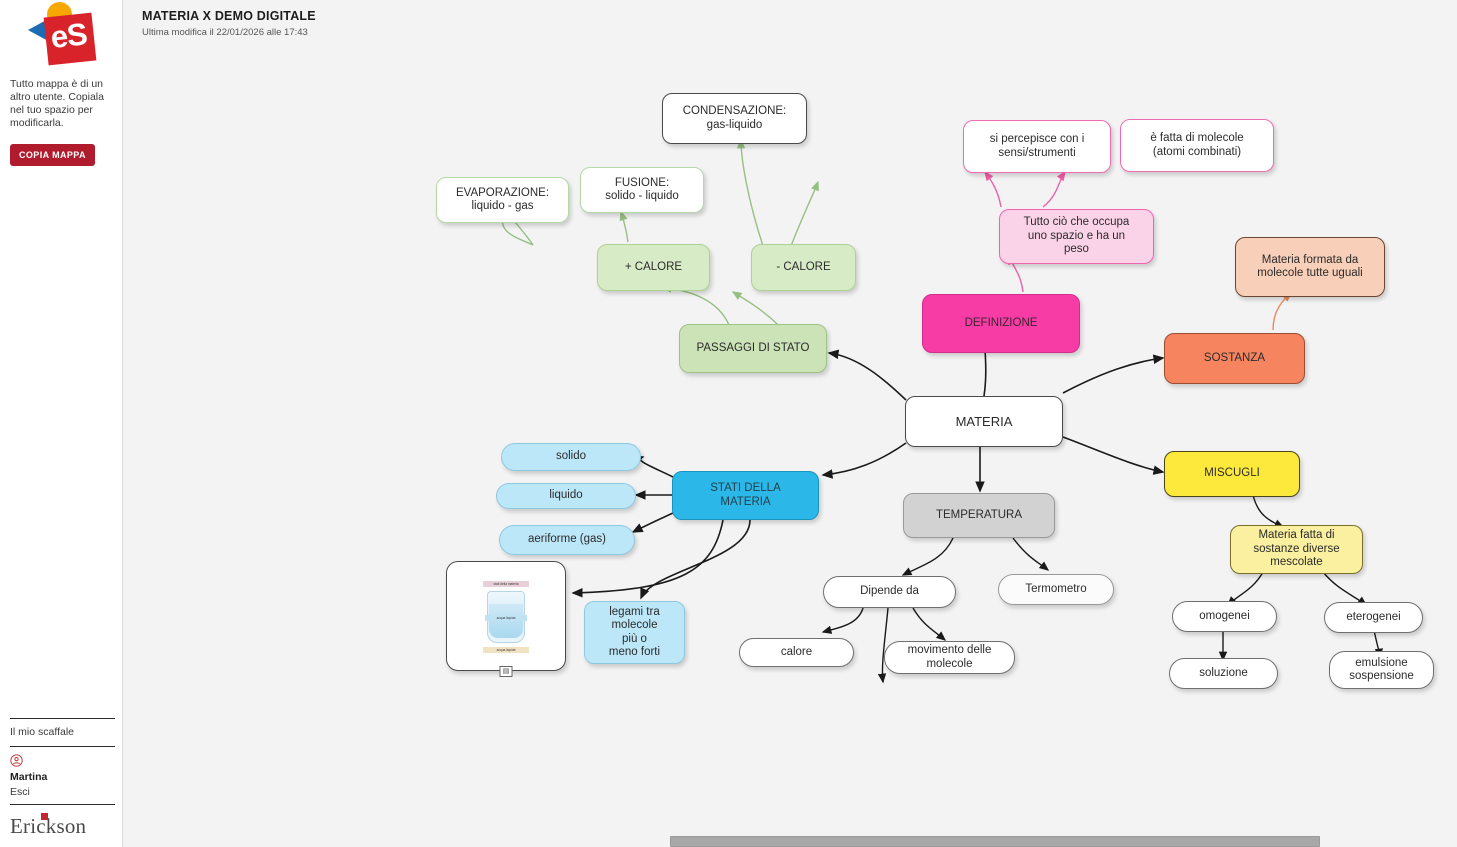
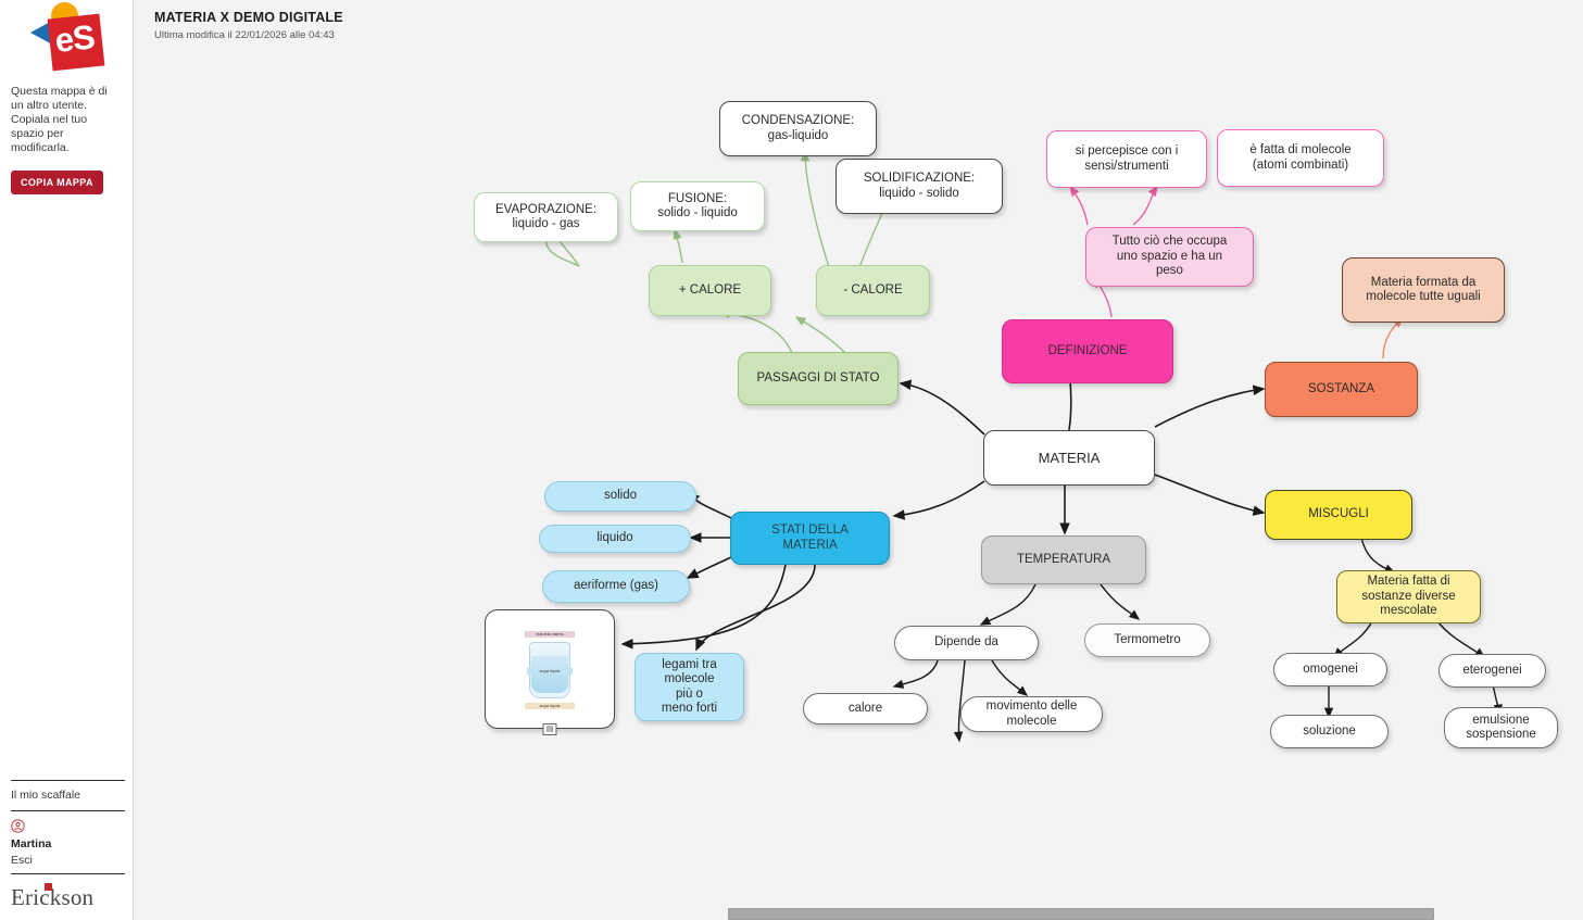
- Tutto mappa è di un altro utente. Copiala nel tuo spazio per modificarla.
+ Questa mappa è di un altro utente. Copiala nel tuo spazio per modificarla.
  COPIA MAPPA
  Il mio scaffale
  Martina
  Esci
  Erickson
  MATERIA X DEMO DIGITALE
- Ultima modifica il 22/01/2026 alle 17:43
+ Ultima modifica il 22/01/2026 alle 04:43
  CONDENSAZIONE:
  gas-liquido
+ SOLIDIFICAZIONE:
+ liquido - solido
  EVAPORAZIONE:
  liquido - gas
  FUSIONE:
  solido - liquido
  + CALORE
  - CALORE
  PASSAGGI DI STATO
  si percepisce con i
  sensi/strumenti
  è fatta di molecole
  (atomi combinati)
  Tutto ciò che occupa
  uno spazio e ha un
  peso
  DEFINIZIONE
  Materia formata da
  molecole tutte uguali
  SOSTANZA
  MISCUGLI
  Materia fatta di
  sostanze diverse
  mescolate
  omogenei
  eterogenei
  soluzione
  emulsione
  sospensione
  solido
  liquido
  aeriforme (gas)
  STATI DELLA
  MATERIA
  legami tra
  molecole
  più o
  meno forti
  TEMPERATURA
  Dipende da
  Termometro
  calore
  movimento delle
  molecole
  MATERIA
